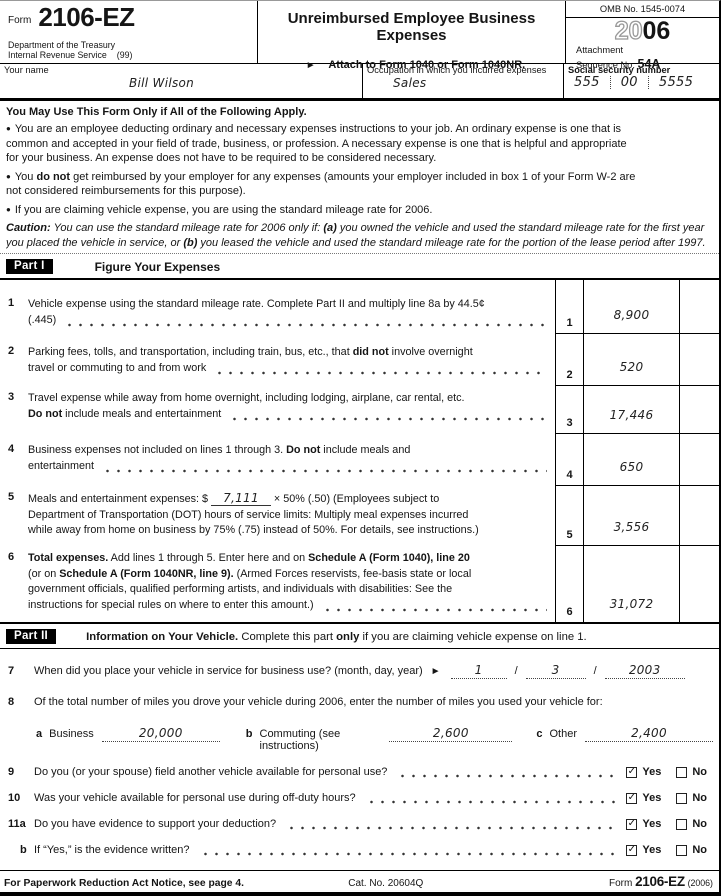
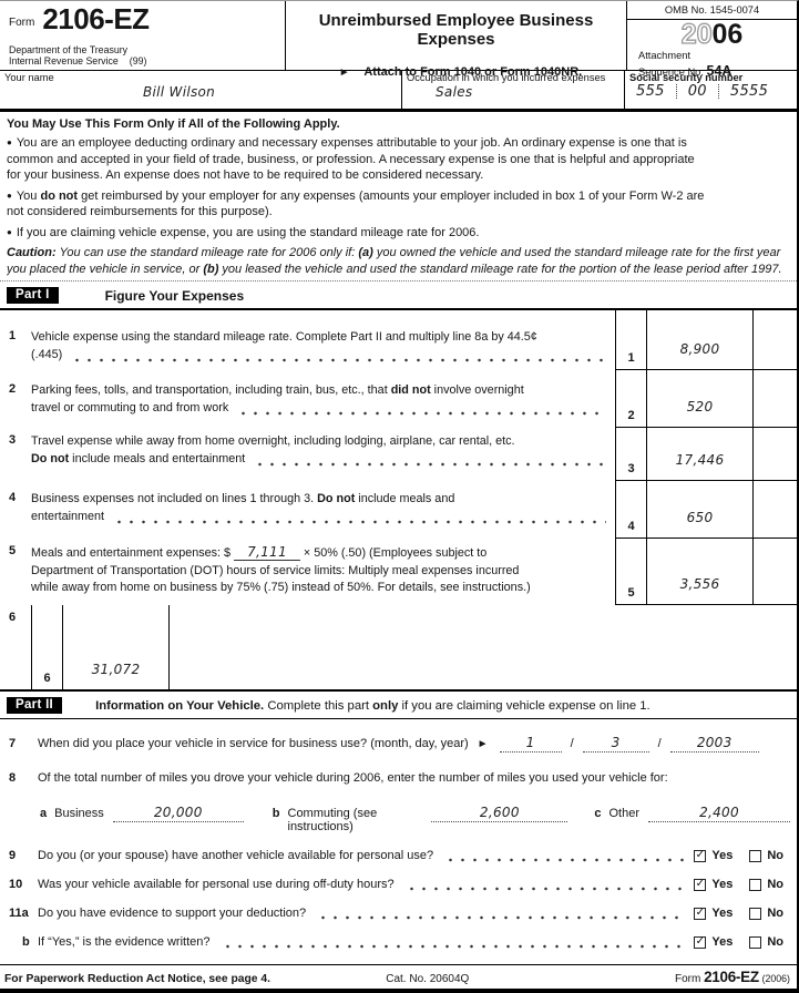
  Form
  2106-EZ
  Department of the Treasury
  Internal Revenue Service (99)
  Unreimbursed Employee Business Expenses
  ► Attach to Form 1040 or Form 1040NR.
  OMB No. 1545-0074
  2006
  Attachment
  Sequence No. 54A
  Your name
  Bill Wilson
  Occupation in which you incurred expenses
  Sales
  Social security number
  555
  00
  5555
  You May Use This Form Only if All of the Following Apply.
- ● You are an employee deducting ordinary and necessary expenses instructions to your job. An ordinary expense is one that is
+ ● You are an employee deducting ordinary and necessary expenses attributable to your job. An ordinary expense is one that is
  common and accepted in your field of trade, business, or profession. A necessary expense is one that is helpful and appropriate
  for your business. An expense does not have to be required to be considered necessary.
  ● You do not get reimbursed by your employer for any expenses (amounts your employer included in box 1 of your Form W-2 are
  not considered reimbursements for this purpose).
  ● If you are claiming vehicle expense, you are using the standard mileage rate for 2006.
  Caution: You can use the standard mileage rate for 2006 only if: (a) you owned the vehicle and used the standard mileage rate for the first year
  you placed the vehicle in service, or (b) you leased the vehicle and used the standard mileage rate for the portion of the lease period after 1997.
  Part I
  Figure Your Expenses
  1
  Vehicle expense using the standard mileage rate. Complete Part II and multiply line 8a by 44.5¢
  (.445)
  1
  8,900
  2
  Parking fees, tolls, and transportation, including train, bus, etc., that did not involve overnight
  travel or commuting to and from work
  2
  520
  3
  Travel expense while away from home overnight, including lodging, airplane, car rental, etc.
  Do not include meals and entertainment
  3
  17,446
  4
  Business expenses not included on lines 1 through 3. Do not include meals and
  entertainment
  4
  650
  5
  Meals and entertainment expenses: $ 7,111 × 50% (.50) (Employees subject to
  Department of Transportation (DOT) hours of service limits: Multiply meal expenses incurred
  while away from home on business by 75% (.75) instead of 50%. For details, see instructions.)
  5
  3,556
  6
- Total expenses. Add lines 1 through 5. Enter here and on Schedule A (Form 1040), line 20
- (or on Schedule A (Form 1040NR, line 9). (Armed Forces reservists, fee-basis state or local
- government officials, qualified performing artists, and individuals with disabilities: See the
- instructions for special rules on where to enter this amount.)
  6
  31,072
  Part II
  Information on Your Vehicle. Complete this part only if you are claiming vehicle expense on line 1.
  7
  When did you place your vehicle in service for business use? (month, day, year)
  ►
  1
  /
  3
  /
  2003
  8
  Of the total number of miles you drove your vehicle during 2006, enter the number of miles you used your vehicle for:
  a
  Business
  20,000
  b
  Commuting (see instructions)
  2,600
  c
  Other
  2,400
  9
- Do you (or your spouse) field another vehicle available for personal use?
+ Do you (or your spouse) have another vehicle available for personal use?
  ✓
  Yes
  No
  10
  Was your vehicle available for personal use during off-duty hours?
  ✓
  Yes
  No
  11a
  Do you have evidence to support your deduction?
  ✓
  Yes
  No
  b
  If “Yes,” is the evidence written?
  ✓
  Yes
  No
  For Paperwork Reduction Act Notice, see page 4.
  Cat. No. 20604Q
  Form 2106-EZ (2006)
